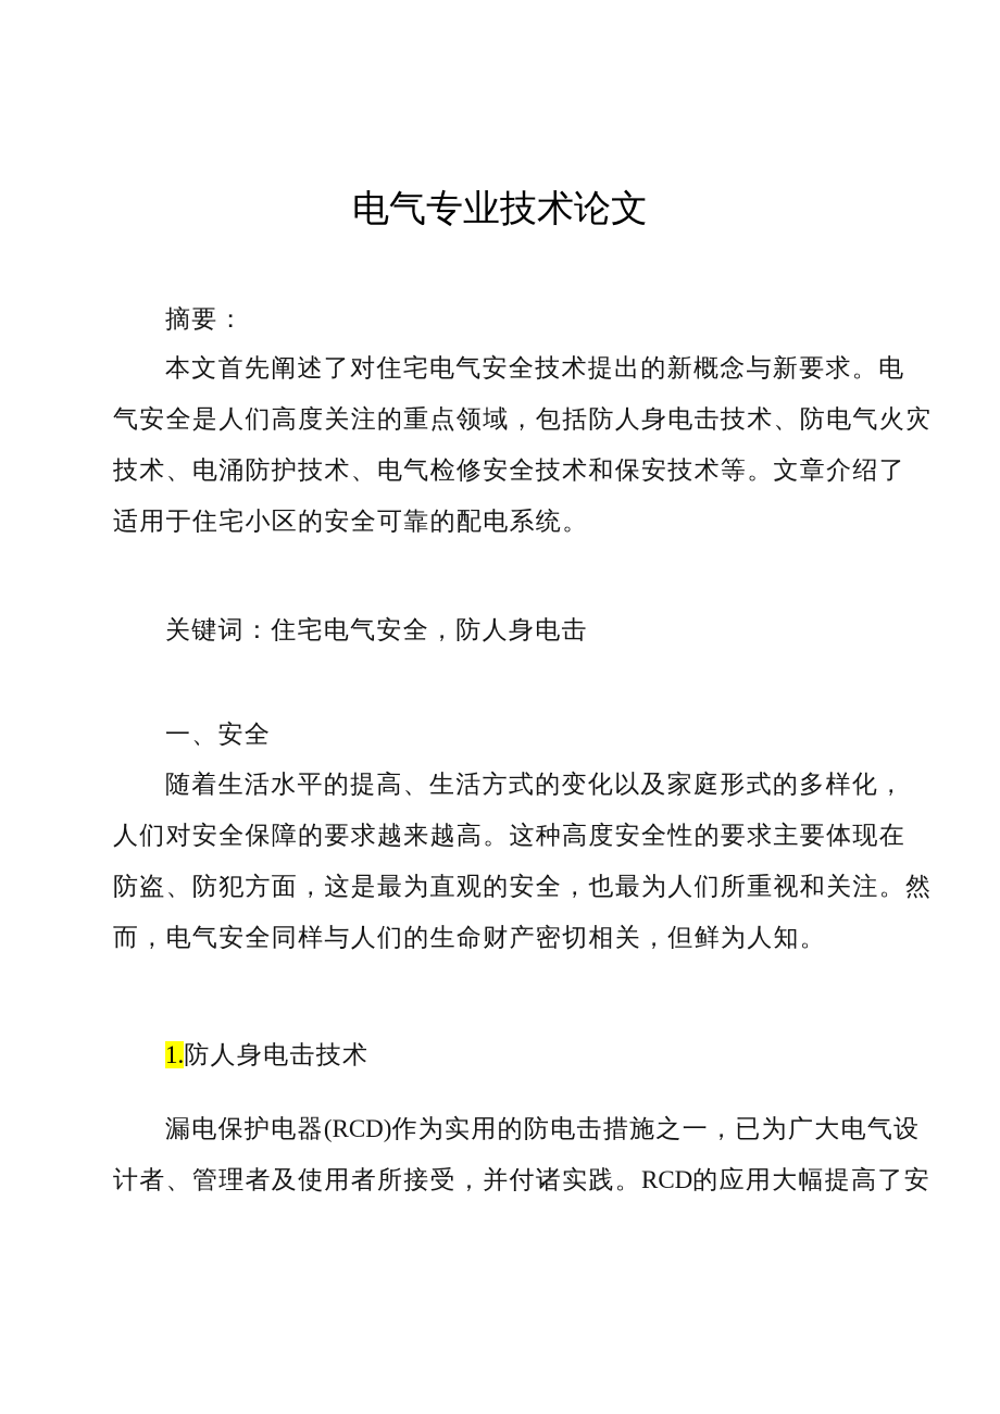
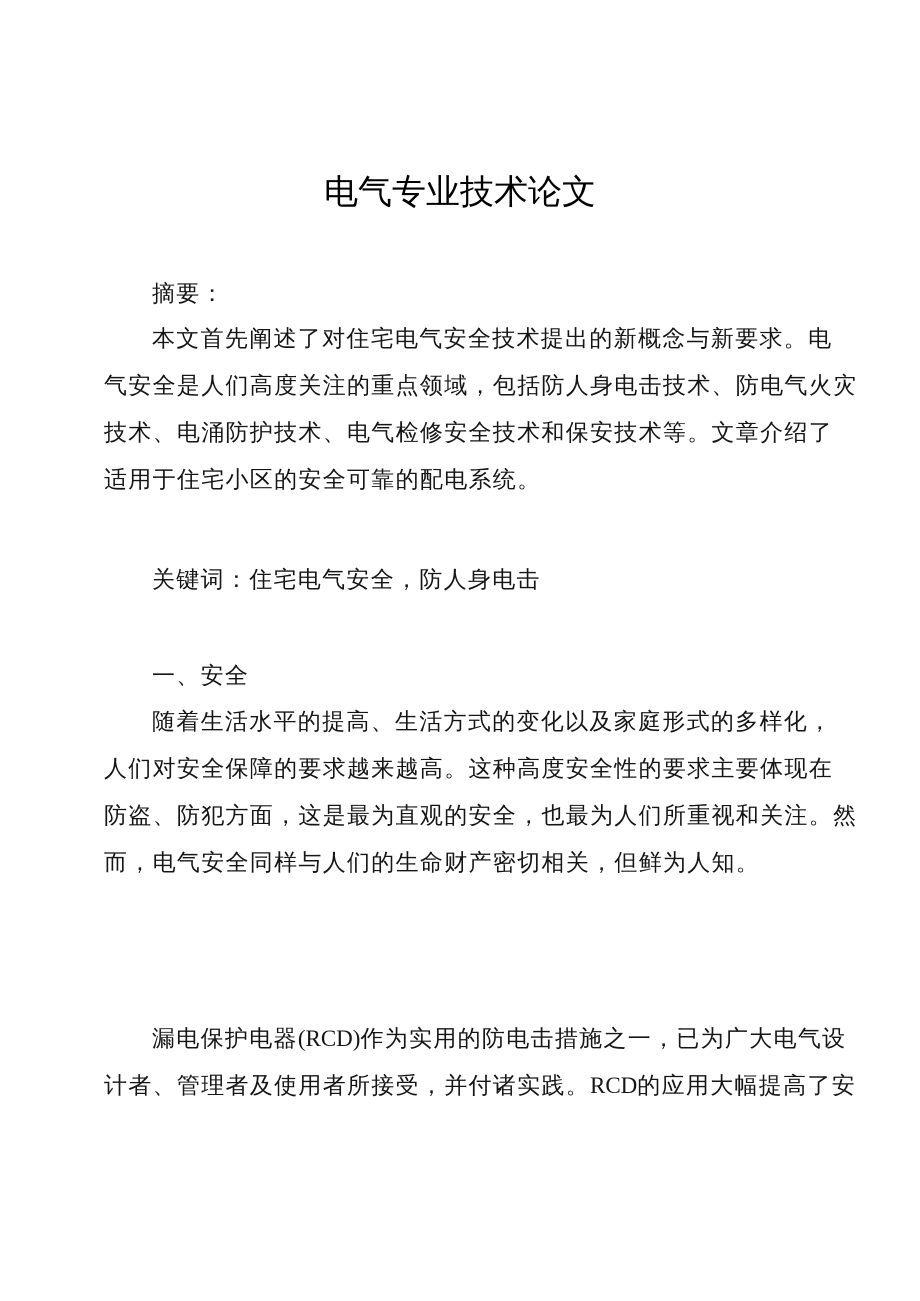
  电气专业技术论文
  摘要：
  本文首先阐述了对住宅电气安全技术提出的新概念与新要求。电
  气安全是人们高度关注的重点领域，包括防人身电击技术、防电气火灾
  技术、电涌防护技术、电气检修安全技术和保安技术等。文章介绍了
  适用于住宅小区的安全可靠的配电系统。
  关键词：住宅电气安全，防人身电击
  一、安全
  随着生活水平的提高、生活方式的变化以及家庭形式的多样化，
  人们对安全保障的要求越来越高。这种高度安全性的要求主要体现在
  防盗、防犯方面，这是最为直观的安全，也最为人们所重视和关注。然
  而，电气安全同样与人们的生命财产密切相关，但鲜为人知。
- 1.防人身电击技术
  漏电保护电器(RCD)作为实用的防电击措施之一，已为广大电气设
  计者、管理者及使用者所接受，并付诸实践。RCD的应用大幅提高了安
